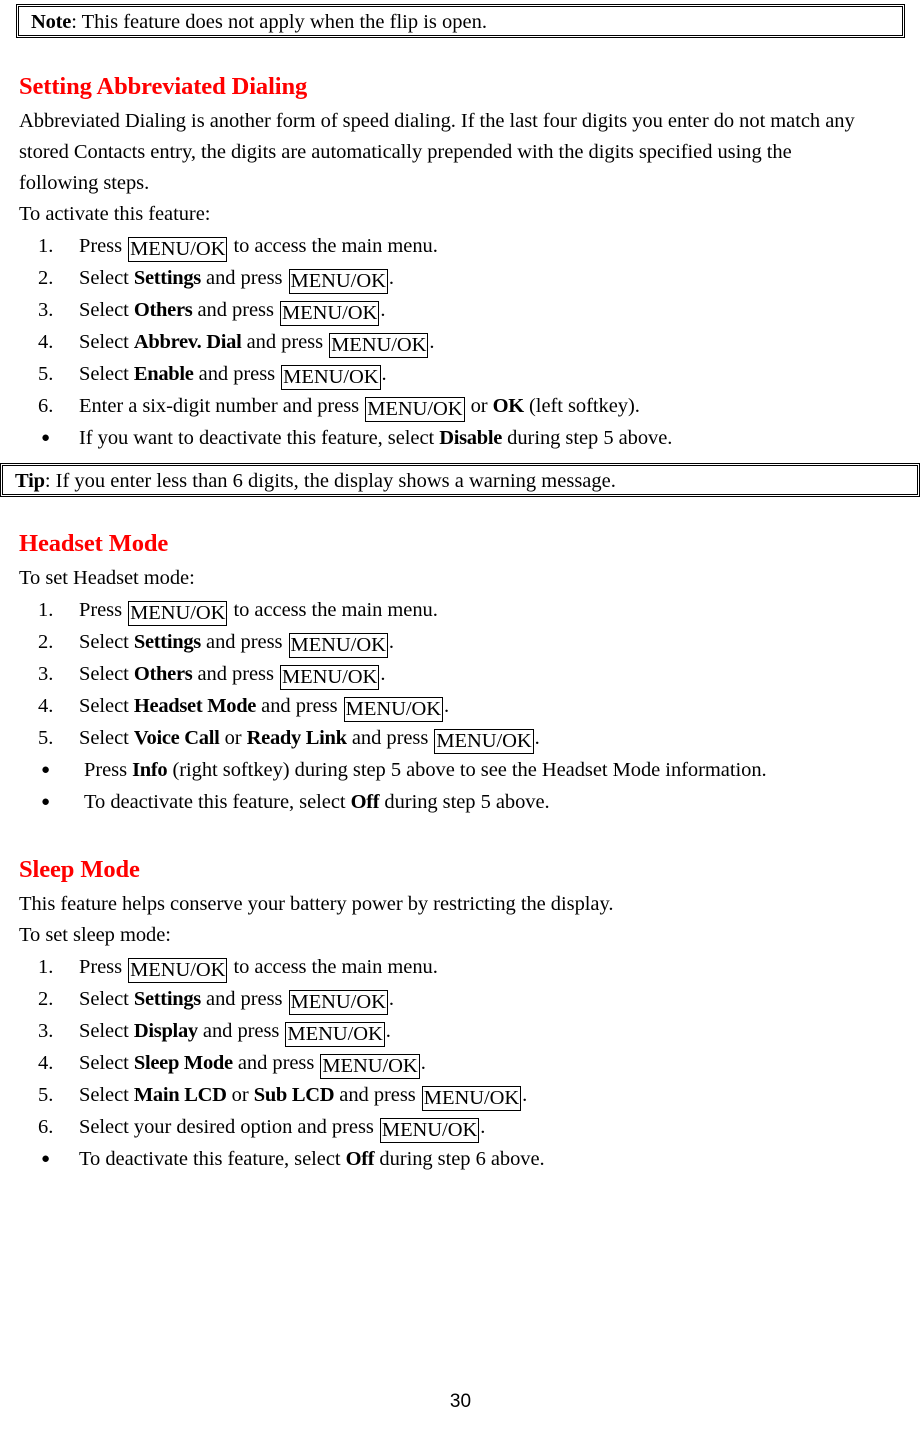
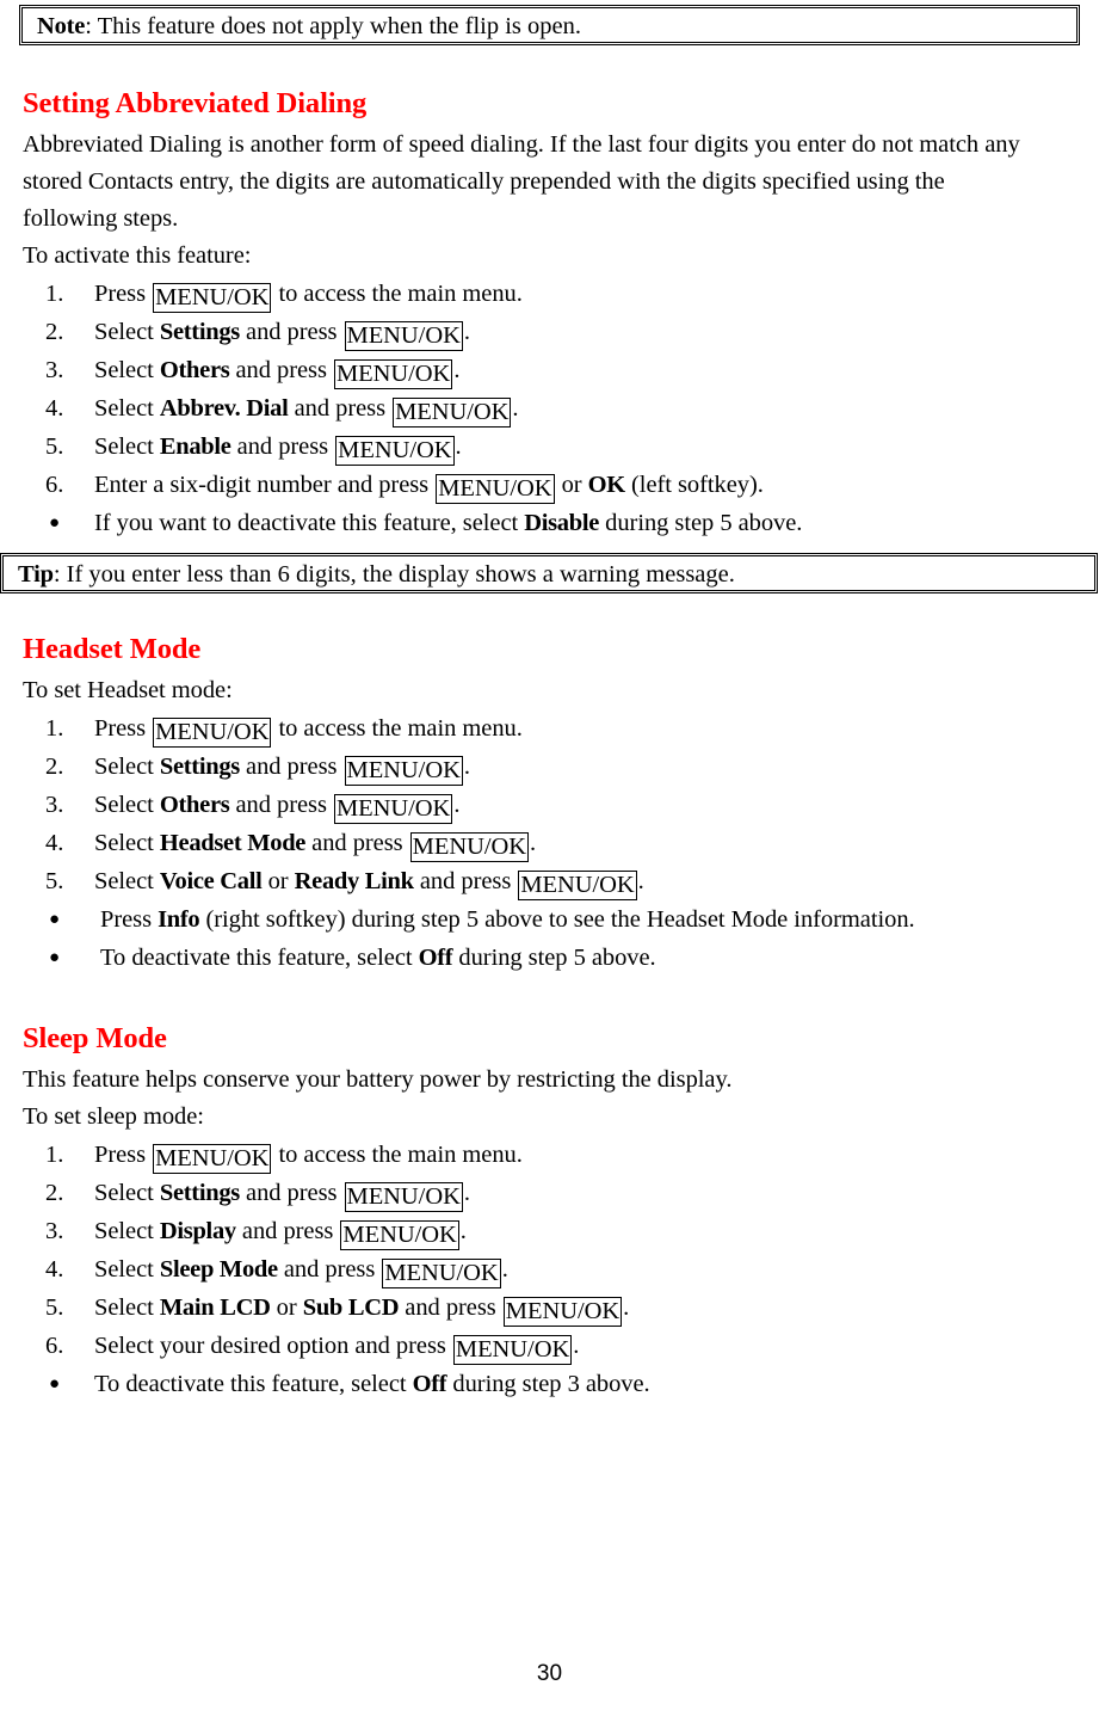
  Note: This feature does not apply when the flip is open.
  Setting Abbreviated Dialing
  Abbreviated Dialing is another form of speed dialing. If the last four digits you enter do not match any stored Contacts entry, the digits are automatically prepended with the digits specified using the following steps.
  To activate this feature:
  1.
  Press MENU/OK to access the main menu.
  2.
  Select Settings and press MENU/OK .
  3.
  Select Others and press MENU/OK .
  4.
  Select Abbrev. Dial and press MENU/OK .
  5.
  Select Enable and press MENU/OK .
  6.
  Enter a six-digit number and press MENU/OK or OK (left softkey).
  ●
  If you want to deactivate this feature, select Disable during step 5 above.
  Tip: If you enter less than 6 digits, the display shows a warning message.
  Headset Mode
  To set Headset mode:
  1.
  Press MENU/OK to access the main menu.
  2.
  Select Settings and press MENU/OK .
  3.
  Select Others and press MENU/OK .
  4.
  Select Headset Mode and press MENU/OK .
  5.
  Select Voice Call or Ready Link and press MENU/OK .
  ●
  Press Info (right softkey) during step 5 above to see the Headset Mode information.
  ●
  To deactivate this feature, select Off during step 5 above.
  Sleep Mode
  This feature helps conserve your battery power by restricting the display.
  To set sleep mode:
  1.
  Press MENU/OK to access the main menu.
  2.
  Select Settings and press MENU/OK .
  3.
  Select Display and press MENU/OK .
  4.
  Select Sleep Mode and press MENU/OK .
  5.
  Select Main LCD or Sub LCD and press MENU/OK .
  6.
  Select your desired option and press MENU/OK .
  ●
- To deactivate this feature, select Off during step 6 above.
+ To deactivate this feature, select Off during step 3 above.
  30
